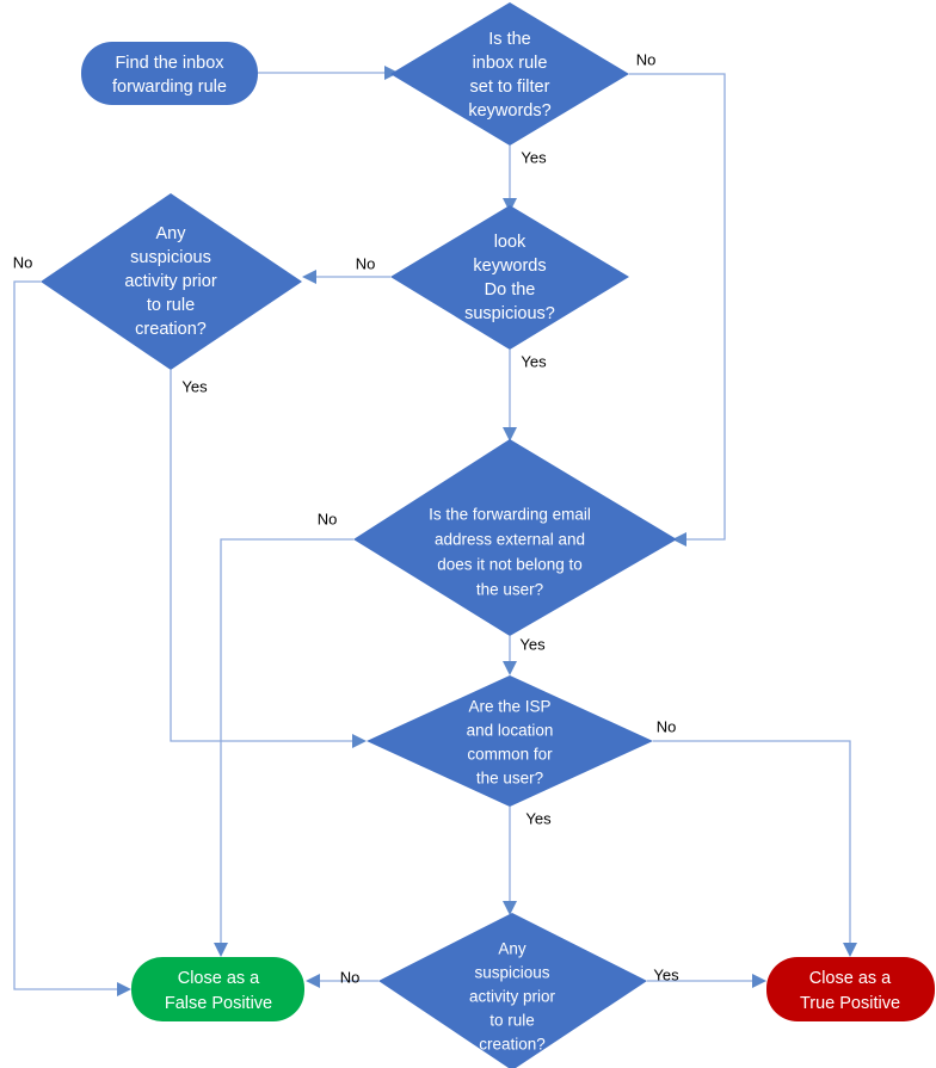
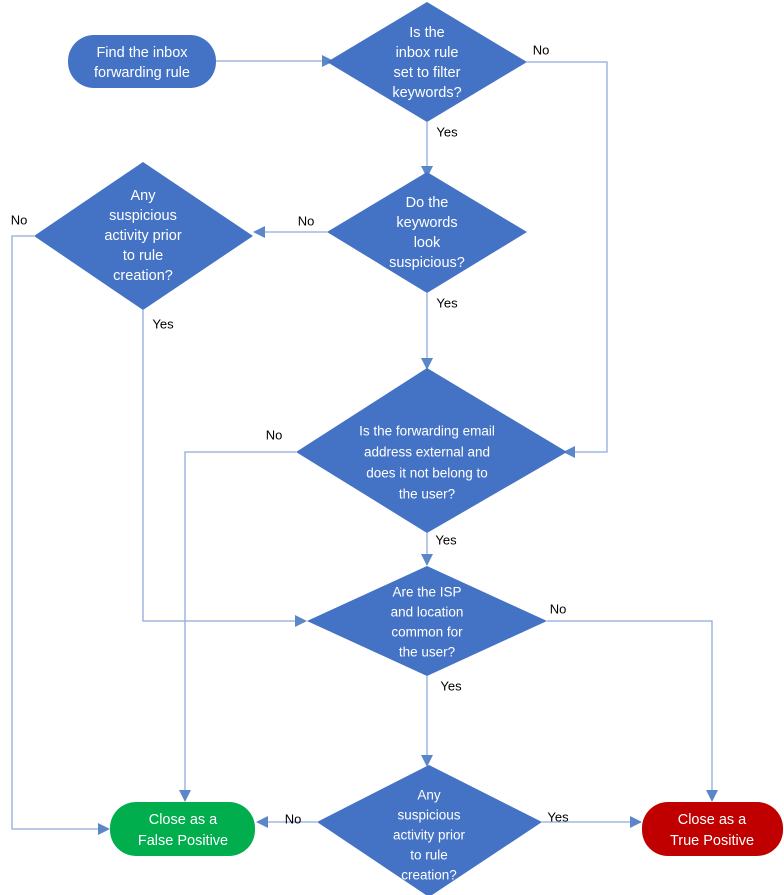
  Find the inbox
  forwarding rule
  Is the
  inbox rule
  set to filter
  keywords?
- look
+ Do the
  keywords
- Do the
+ look
  suspicious?
  Any
  suspicious
  activity prior
  to rule
  creation?
  Is the forwarding email
  address external and
  does it not belong to
  the user?
  Are the ISP
  and location
  common for
  the user?
  Any
  suspicious
  activity prior
  to rule
  creation?
  Close as a
  False Positive
  Close as a
  True Positive
  No
  Yes
  No
  Yes
  No
  Yes
  No
  Yes
  No
  Yes
  No
  Yes
